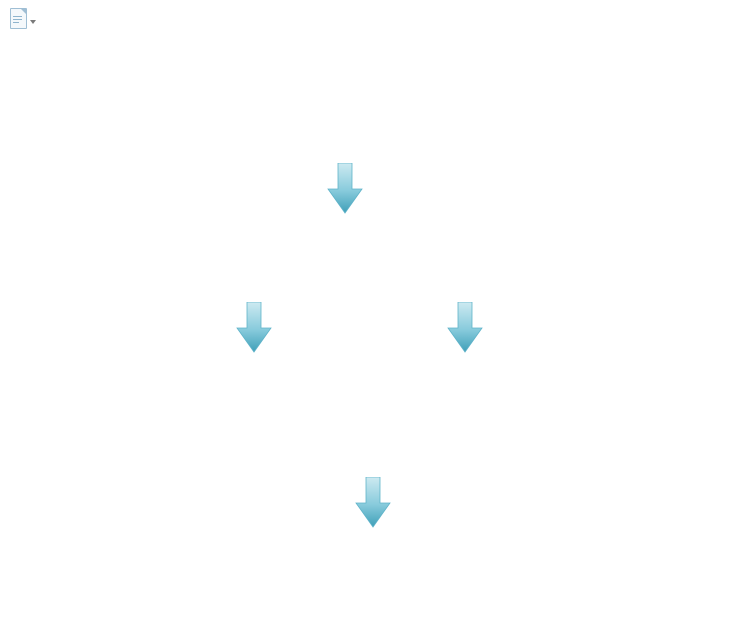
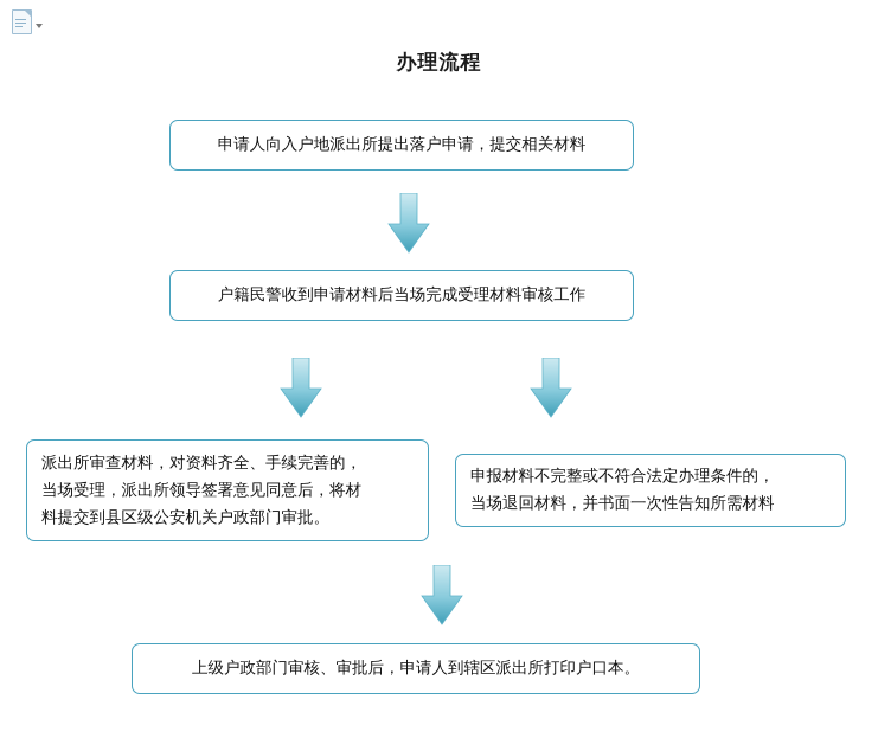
+ 办理流程
+ 申请人向入户地派出所提出落户申请，提交相关材料
+ 户籍民警收到申请材料后当场完成受理材料审核工作
+ 派出所审查材料，对资料齐全、手续完善的，
+ 当场受理，派出所领导签署意见同意后，将材
+ 料提交到县区级公安机关户政部门审批。
+ 申报材料不完整或不符合法定办理条件的，
+ 当场退回材料，并书面一次性告知所需材料
+ 上级户政部门审核、审批后，申请人到辖区派出所打印户口本。
